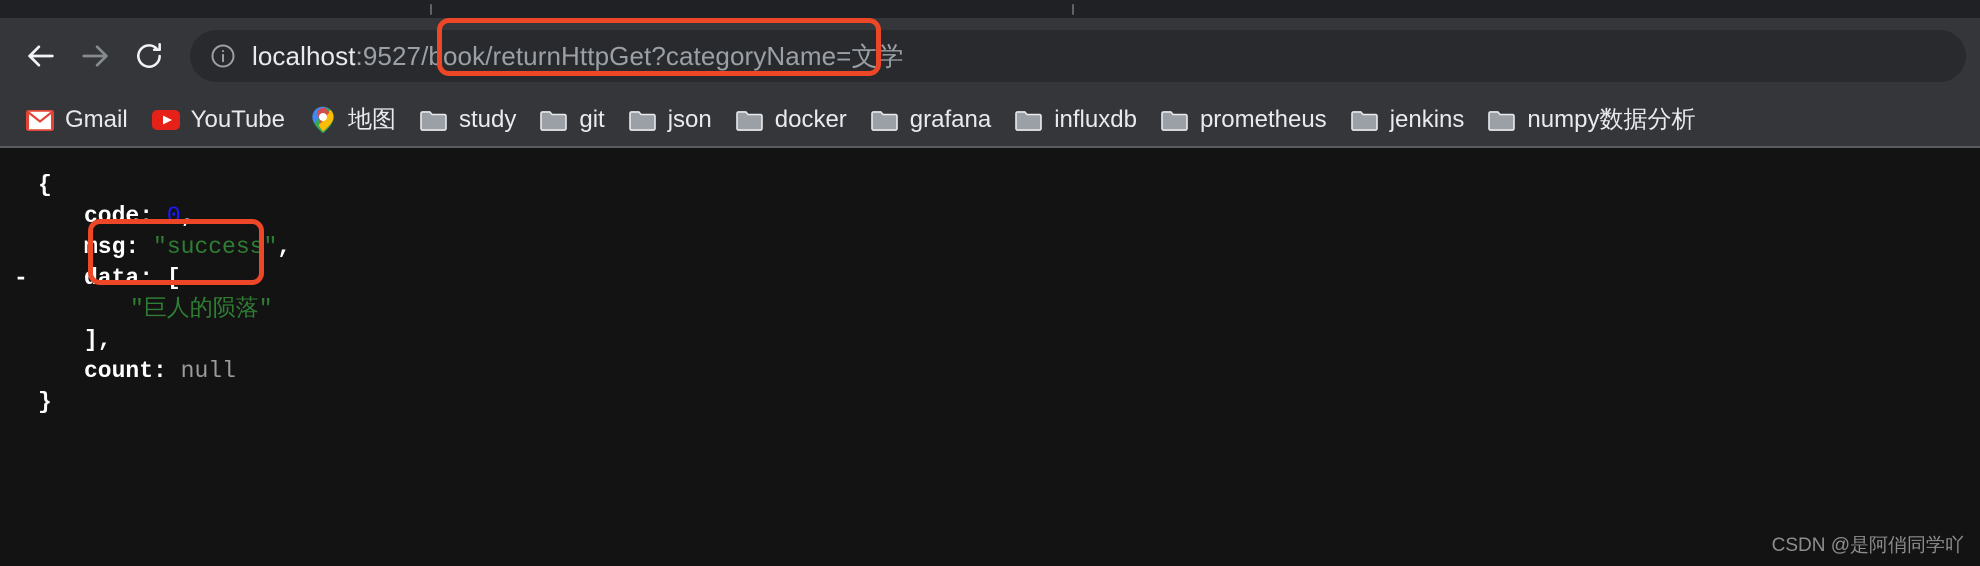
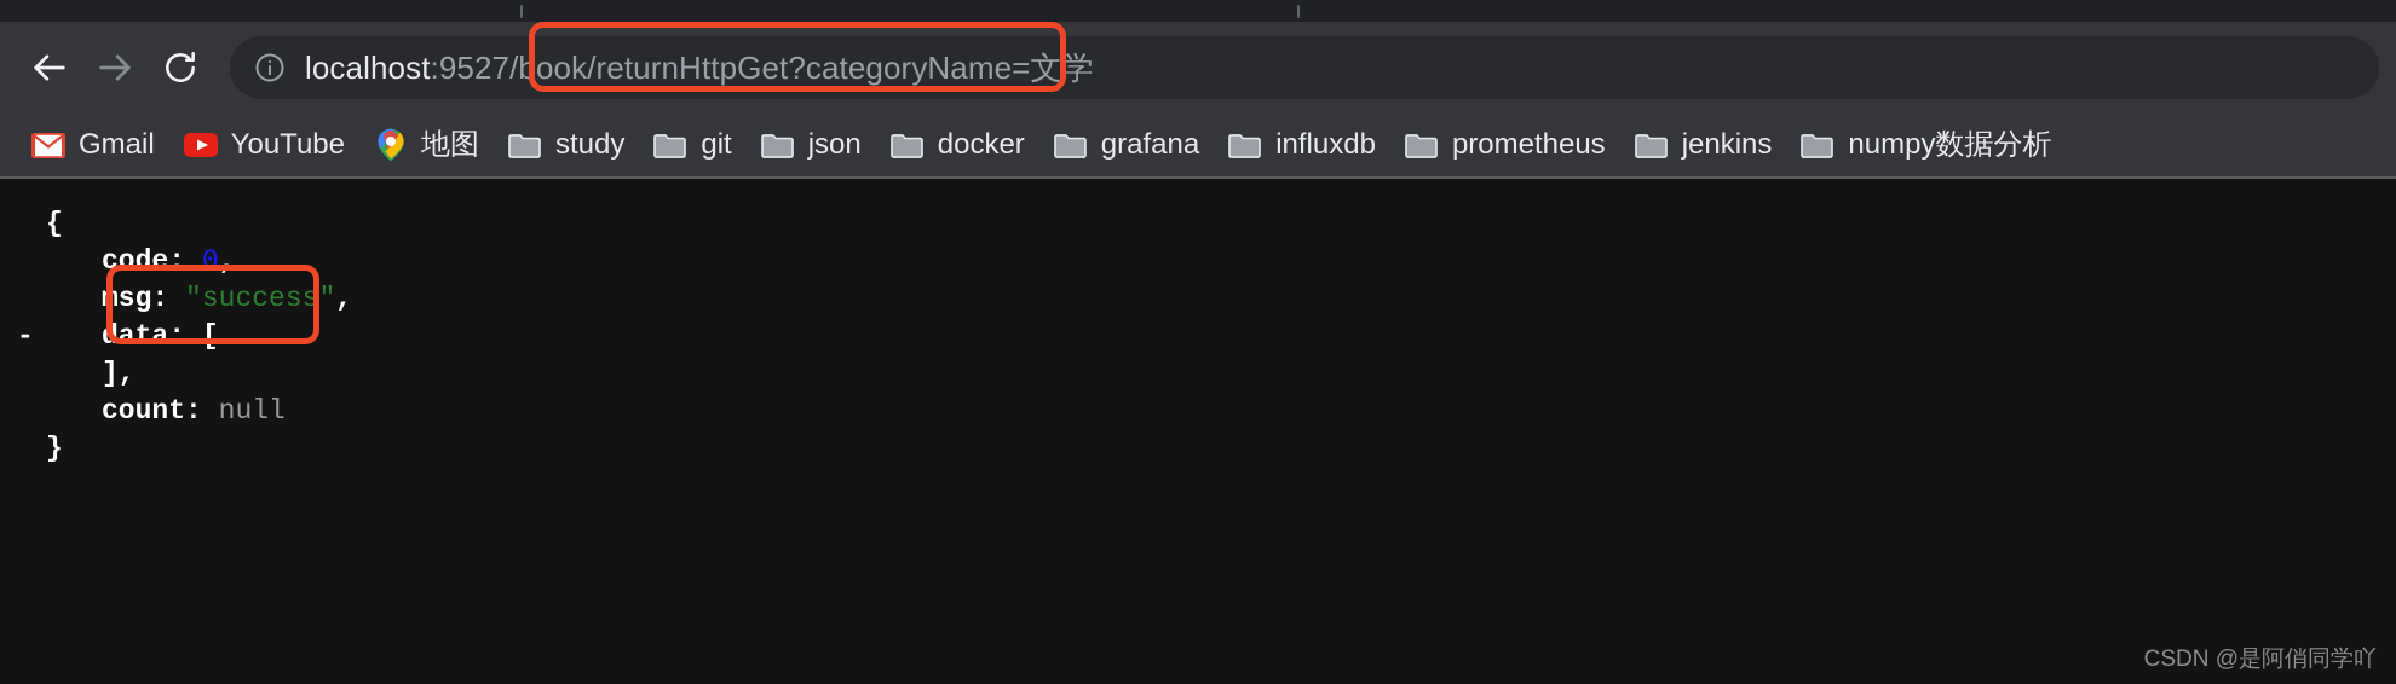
  localhost:9527/book/returnHttpGet?categoryName=文学
  Gmail
  YouTube
  地图
  study
  git
  json
  docker
  grafana
  influxdb
  prometheus
  jenkins
  numpy数据分析
  {
  code: 0,
  msg: "success",
  - data: [
- "巨人的陨落"
  ],
  count: null
  }
  CSDN @是阿俏同学吖
